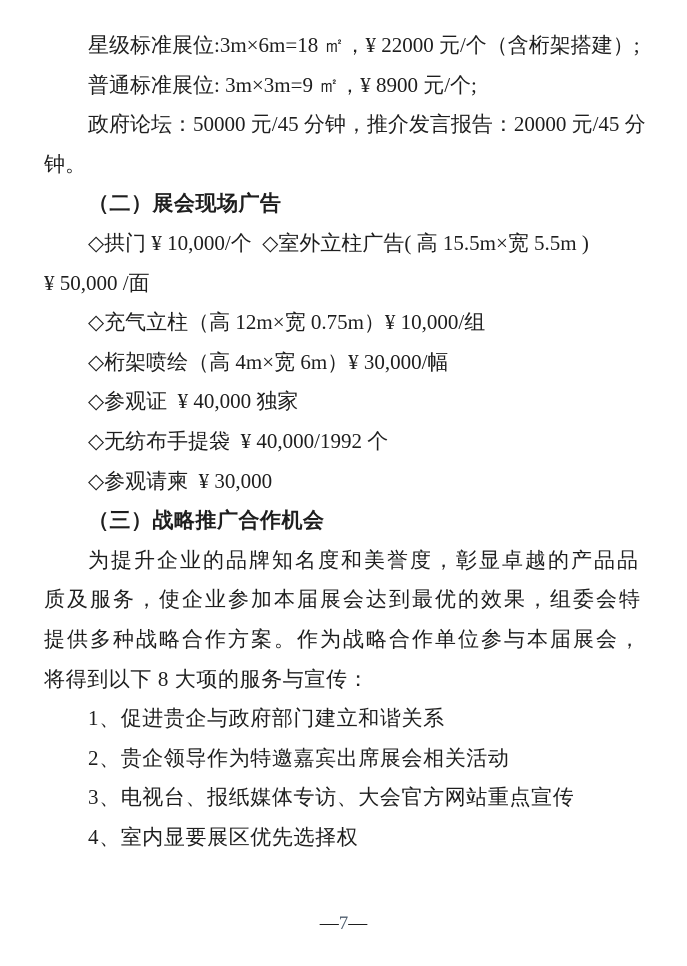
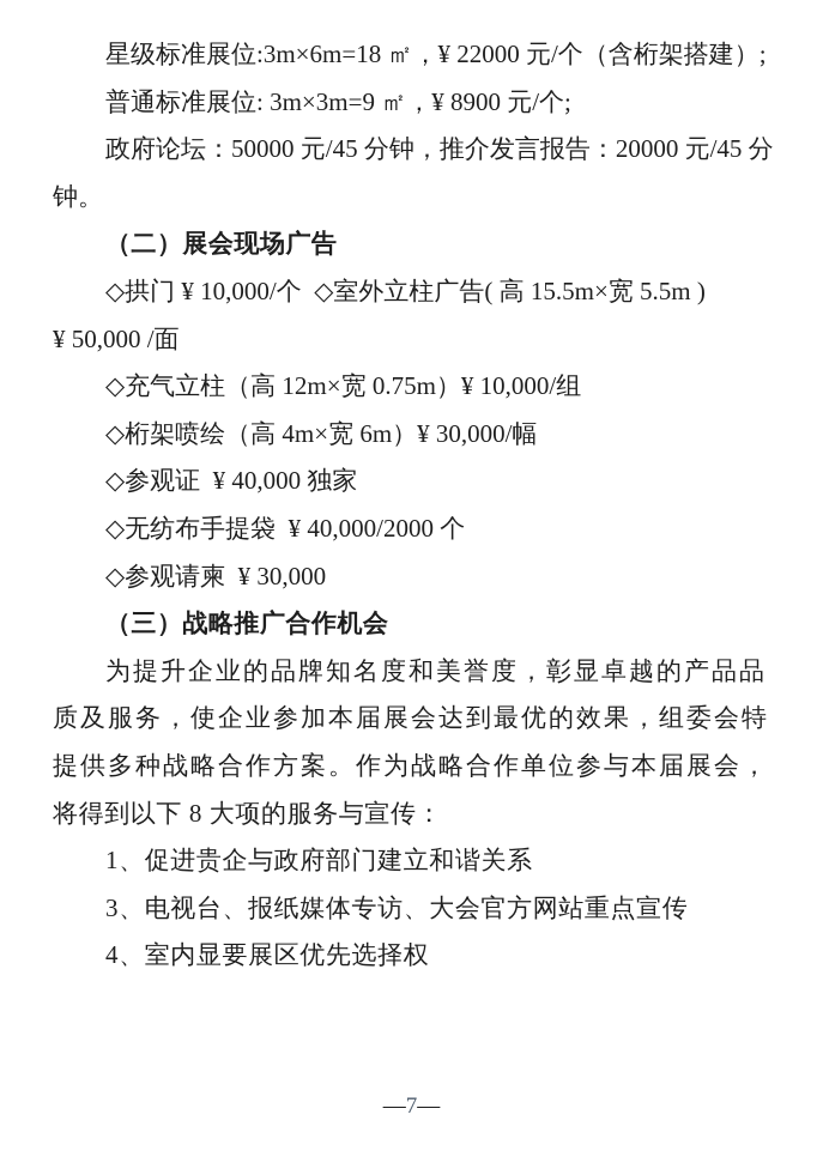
  星级标准展位:3m×6m=18 ㎡，¥ 22000 元/个（含桁架搭建）;
  普通标准展位: 3m×3m=9 ㎡，¥ 8900 元/个;
  政府论坛：50000 元/45 分钟，推介发言报告：20000 元/45 分
  钟。
  （二）展会现场广告
  ◇拱门 ¥ 10,000/个 ◇室外立柱广告( 高 15.5m×宽 5.5m )
  ¥ 50,000 /面
  ◇充气立柱（高 12m×宽 0.75m）¥ 10,000/组
  ◇桁架喷绘（高 4m×宽 6m）¥ 30,000/幅
  ◇参观证 ¥ 40,000 独家
- ◇无纺布手提袋 ¥ 40,000/1992 个
+ ◇无纺布手提袋 ¥ 40,000/2000 个
  ◇参观请柬 ¥ 30,000
  （三）战略推广合作机会
  为提升企业的品牌知名度和美誉度，彰显卓越的产品品
  质及服务，使企业参加本届展会达到最优的效果，组委会特
  提供多种战略合作方案。作为战略合作单位参与本届展会，
  将得到以下 8 大项的服务与宣传：
  1、促进贵企与政府部门建立和谐关系
- 2、贵企领导作为特邀嘉宾出席展会相关活动
  3、电视台、报纸媒体专访、大会官方网站重点宣传
  4、室内显要展区优先选择权
  —7—
